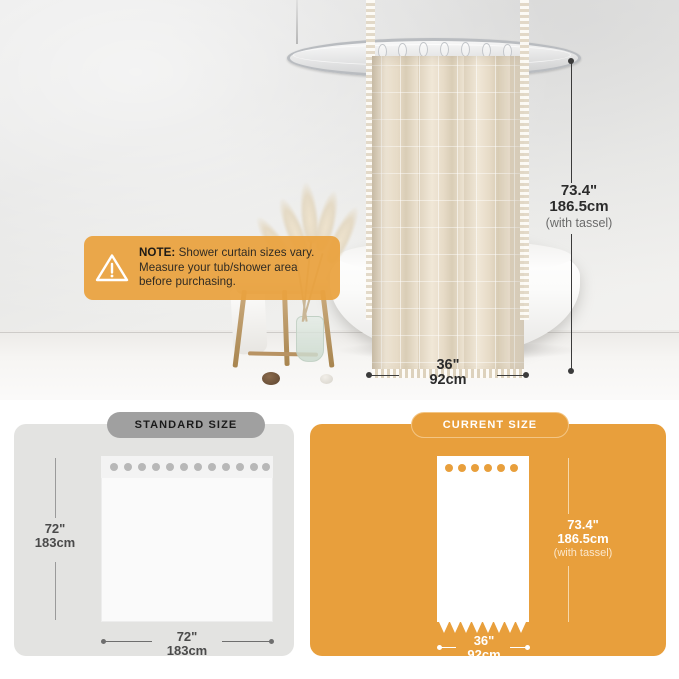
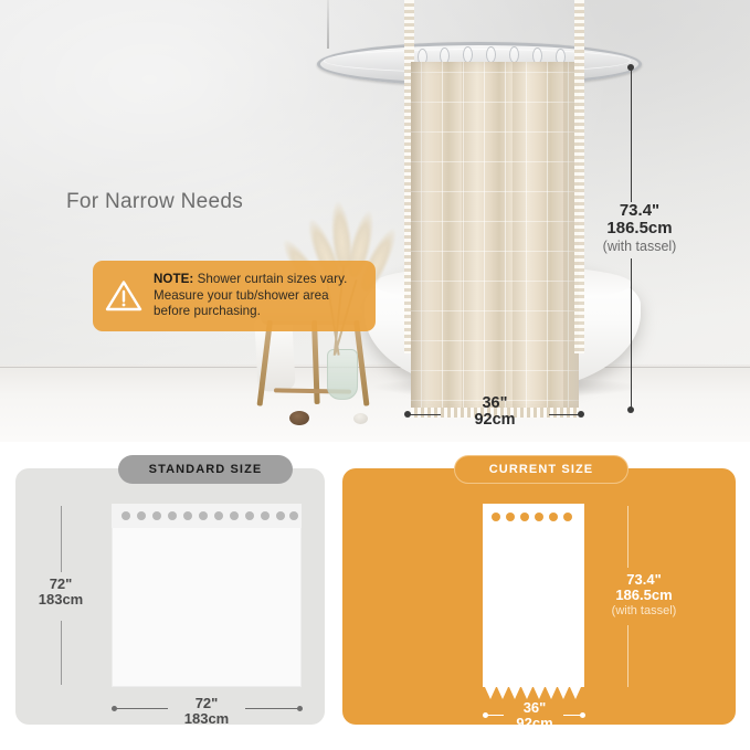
  73.4"
  186.5cm
  (with tassel)
  36"
  92cm
+ For Narrow Needs
  NOTE: Shower curtain sizes vary. Measure your tub/shower area before purchasing.
  72"
  183cm
  72"
  183cm
  73.4"
  186.5cm
  (with tassel)
  36"
  92cm
  STANDARD SIZE
  CURRENT SIZE
